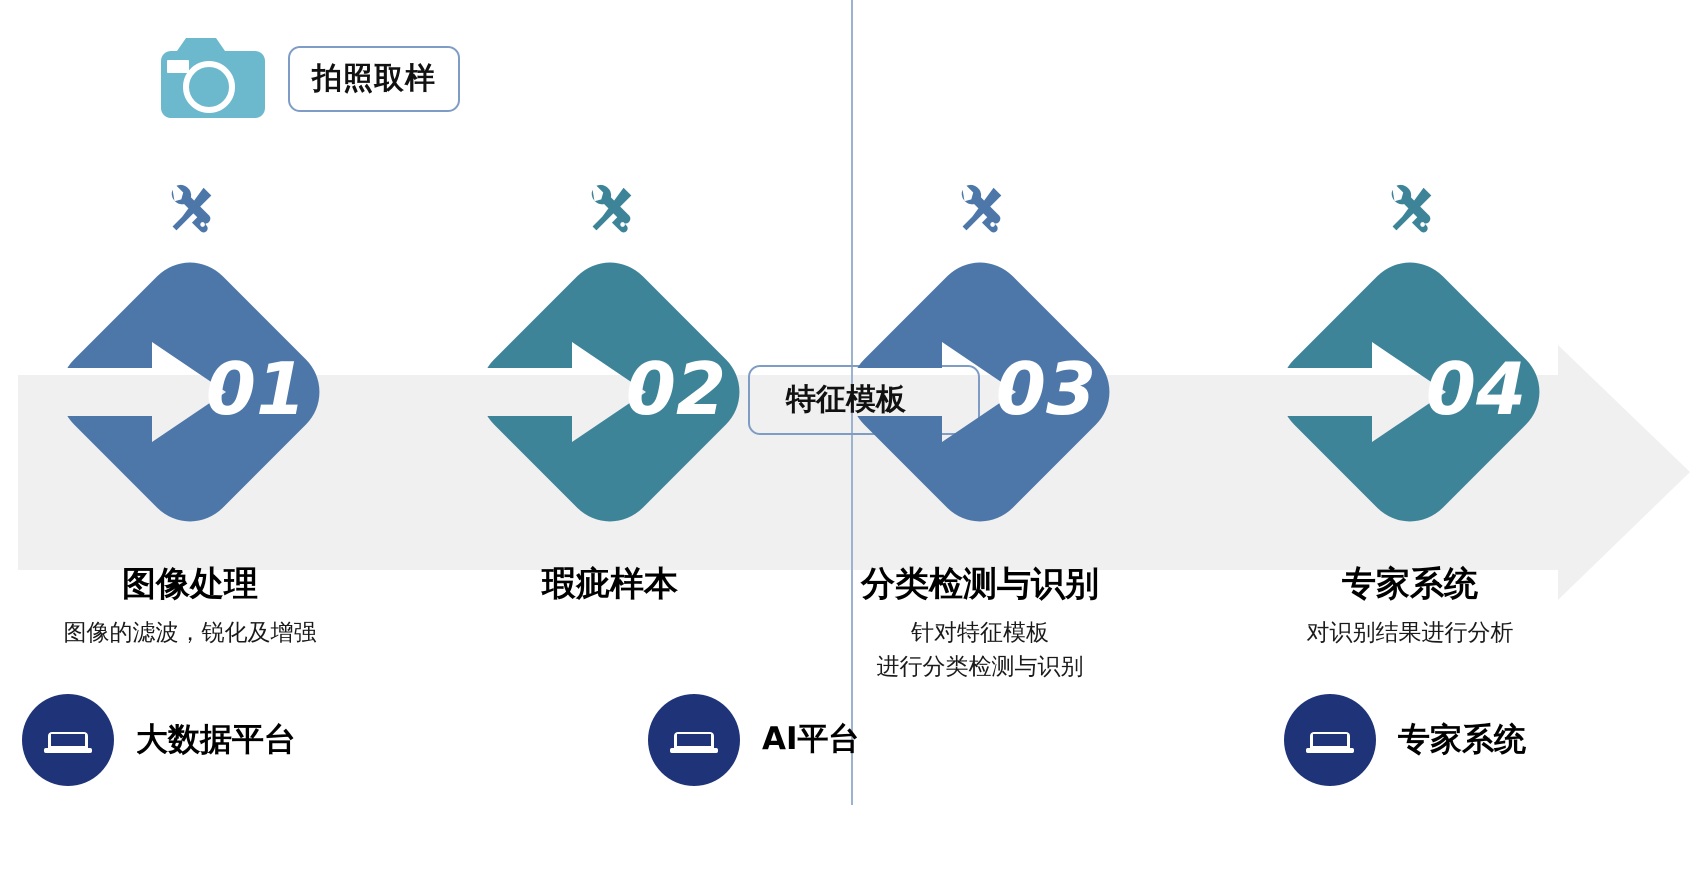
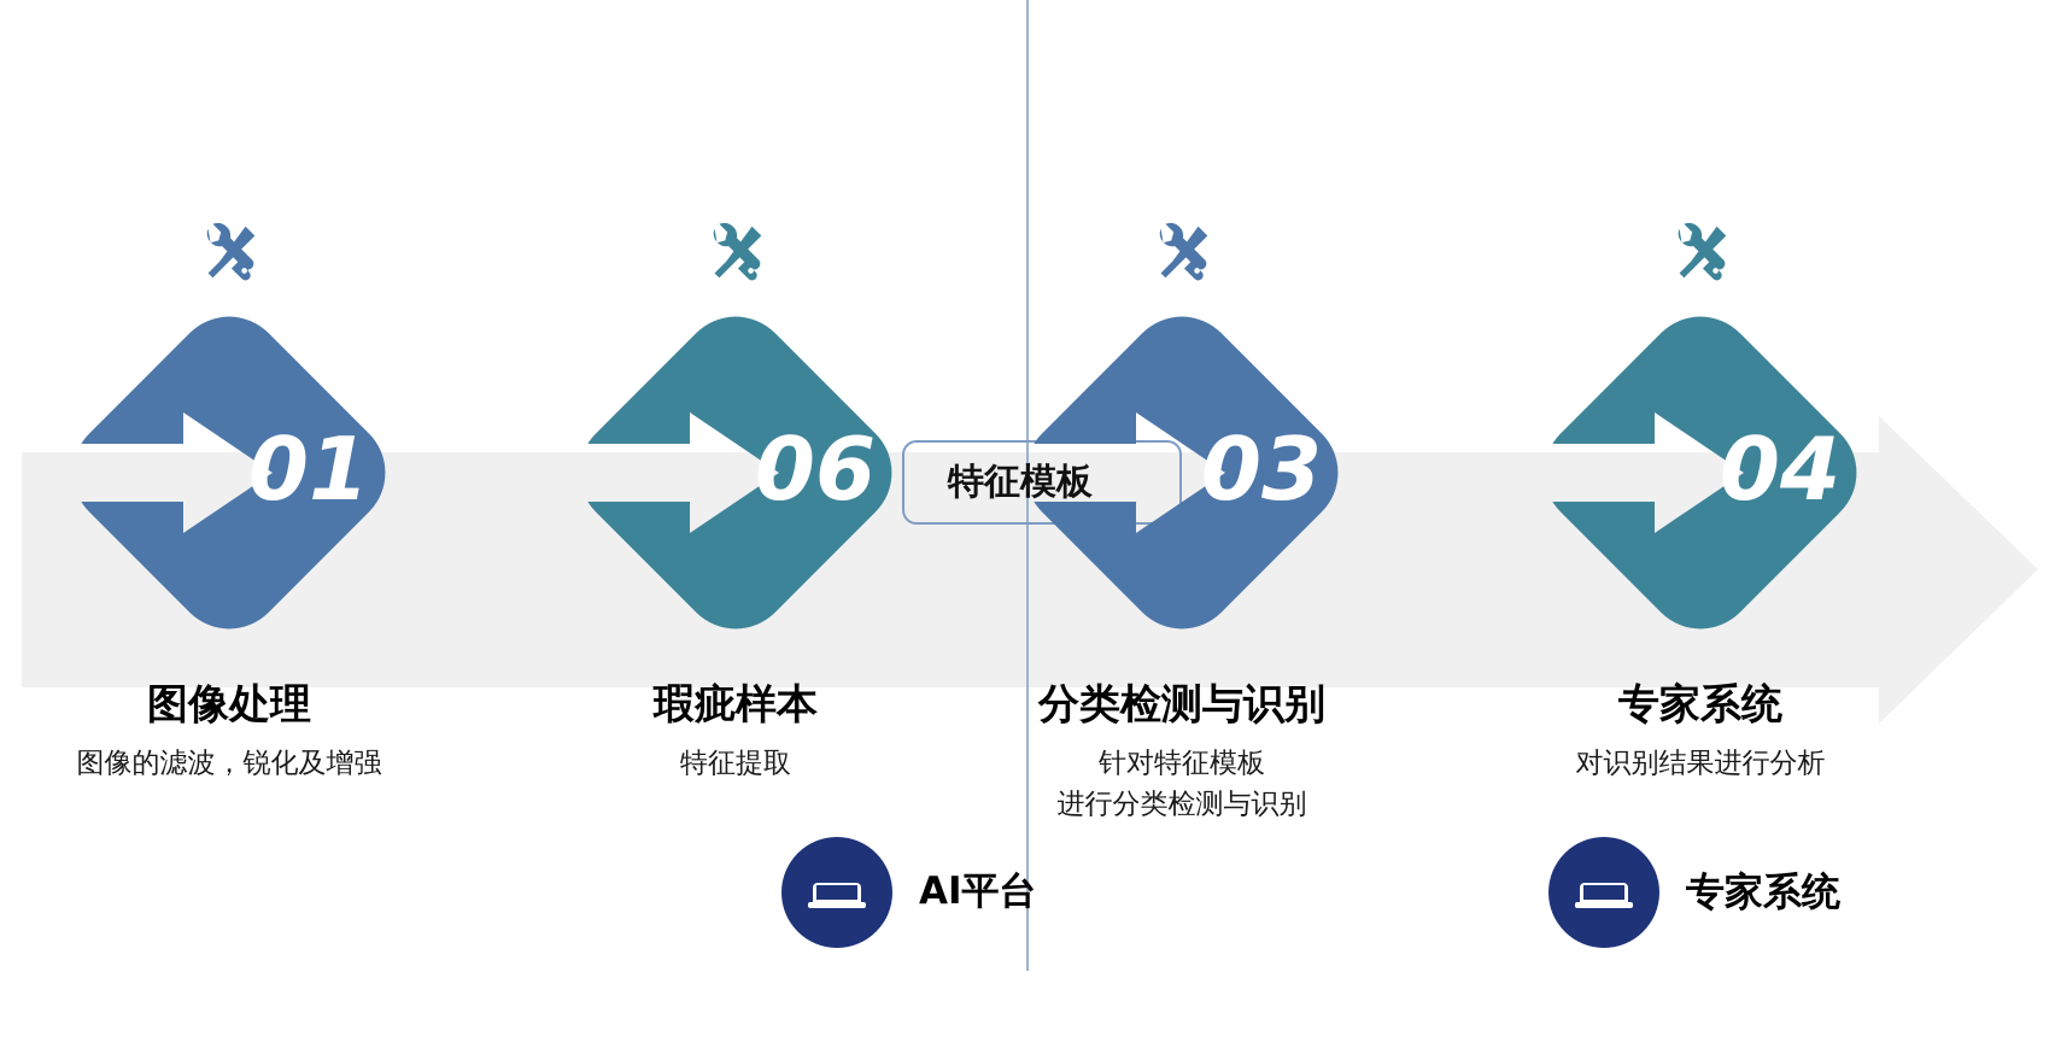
  01
  图像处理
  图像的滤波，锐化及增强
- 02
+ 06
  瑕疵样本
+ 特征提取
  03
  分类检测与识别
  针对特征模板
  进行分类检测与识别
  04
  专家系统
  对识别结果进行分析
- 拍照取样
- 大数据平台
  AI平台
  专家系统
